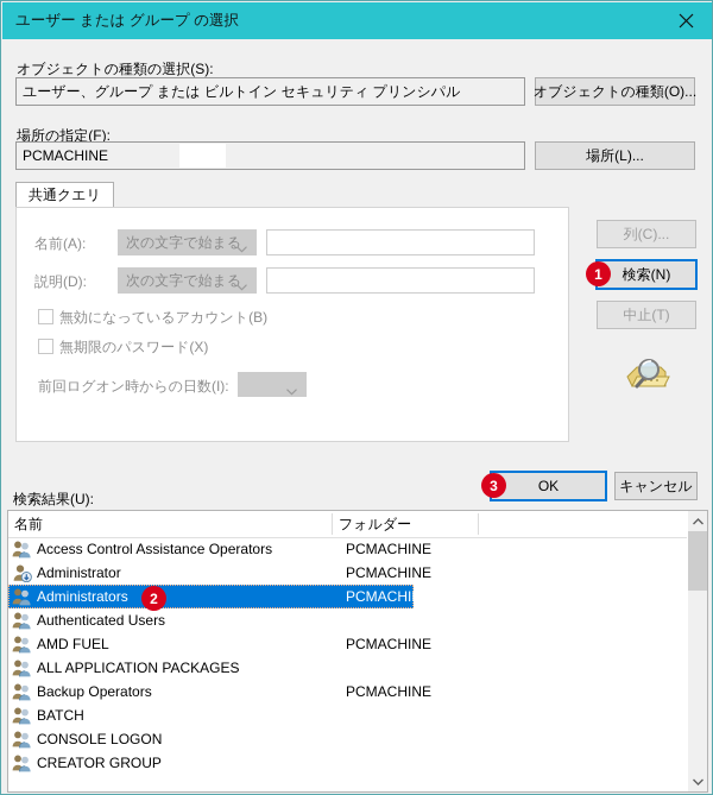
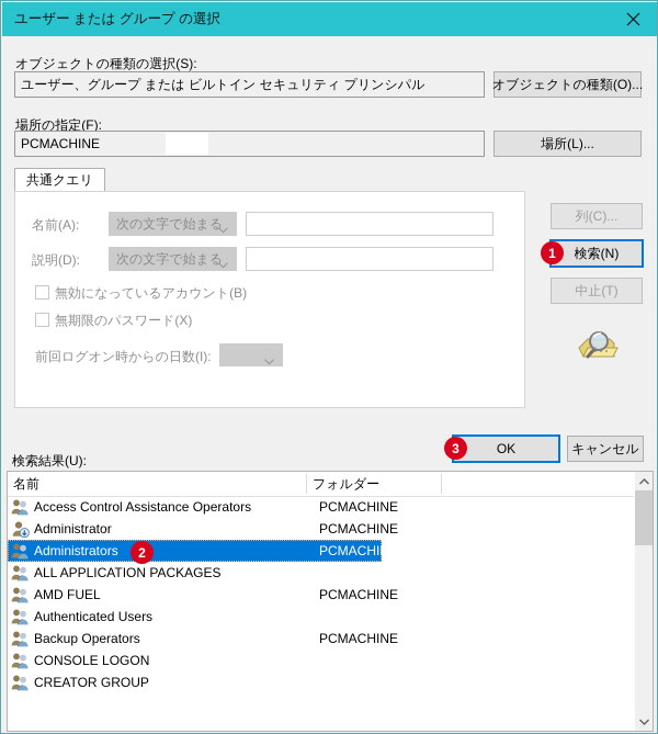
  ユーザー または グループ の選択
  オブジェクトの種類の選択(S):
  ユーザー、グループ または ビルトイン セキュリティ プリンシパル
  オブジェクトの種類(O)...
  場所の指定(F):
  PCMACHINE
  場所(L)...
  共通クエリ
  名前(A):
  次の文字で始まる
  説明(D):
  次の文字で始まる
  無効になっているアカウント(B)
  無期限のパスワード(X)
  前回ログオン時からの日数(I):
  列(C)...
  検索(N)
  中止(T)
  OK
  キャンセル
  検索結果(U):
  名前
  フォルダー
  Access Control Assistance Operators
  PCMACHINE
  Administrator
  PCMACHINE
  Administrators
  PCMACHINE
- Authenticated Users
+ ALL APPLICATION PACKAGES
  AMD FUEL
  PCMACHINE
- ALL APPLICATION PACKAGES
+ Authenticated Users
  Backup Operators
  PCMACHINE
- BATCH
  CONSOLE LOGON
  CREATOR GROUP
  1
  2
  3
